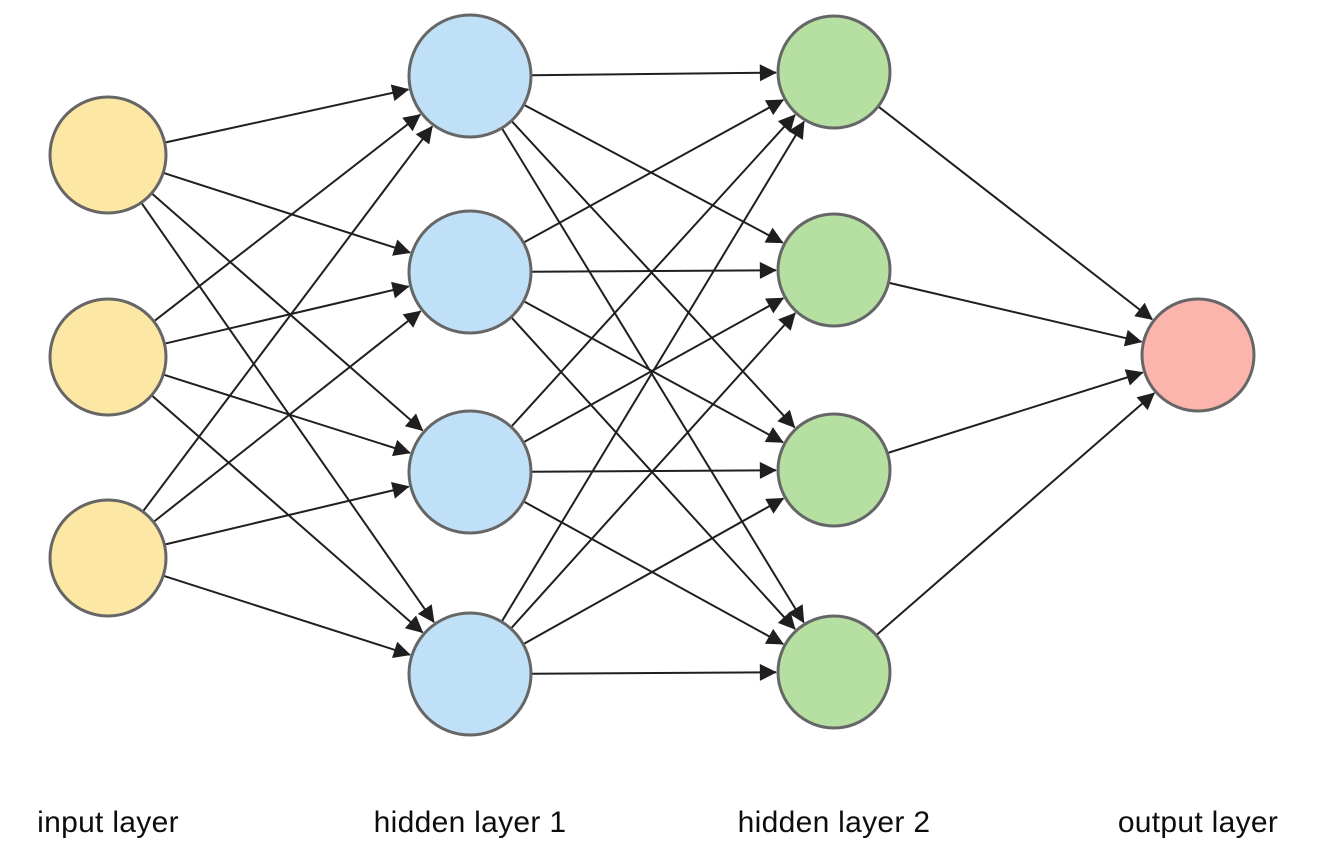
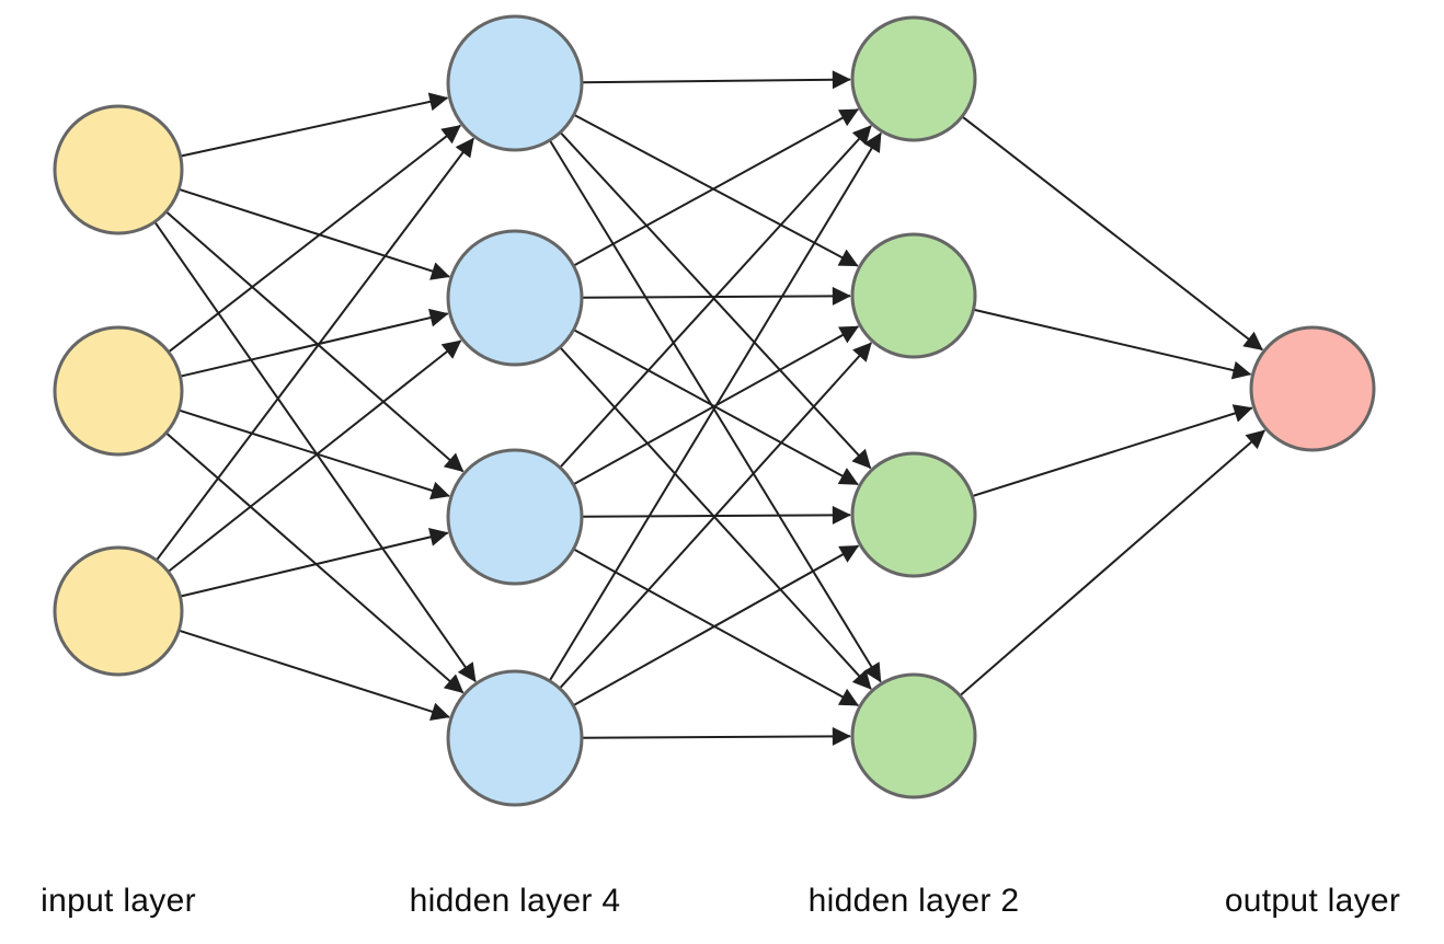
  input layer
- hidden layer 1
+ hidden layer 4
  hidden layer 2
  output layer
